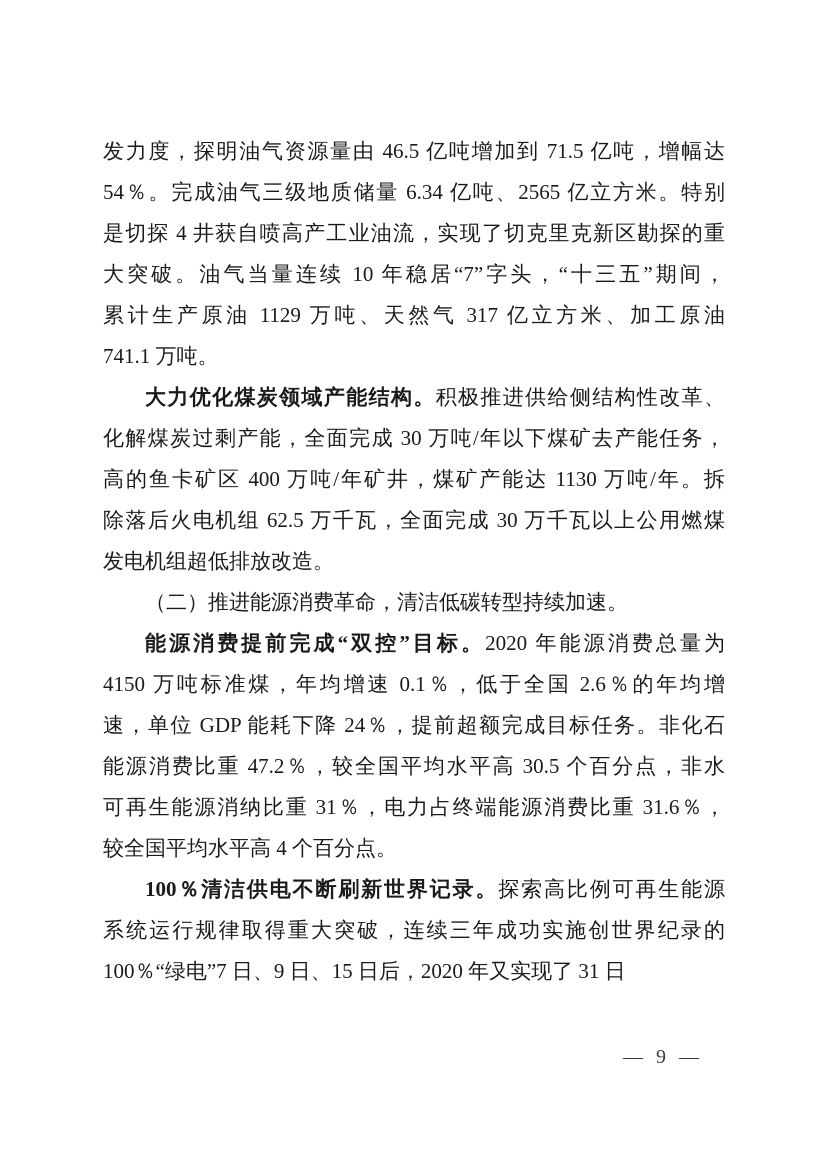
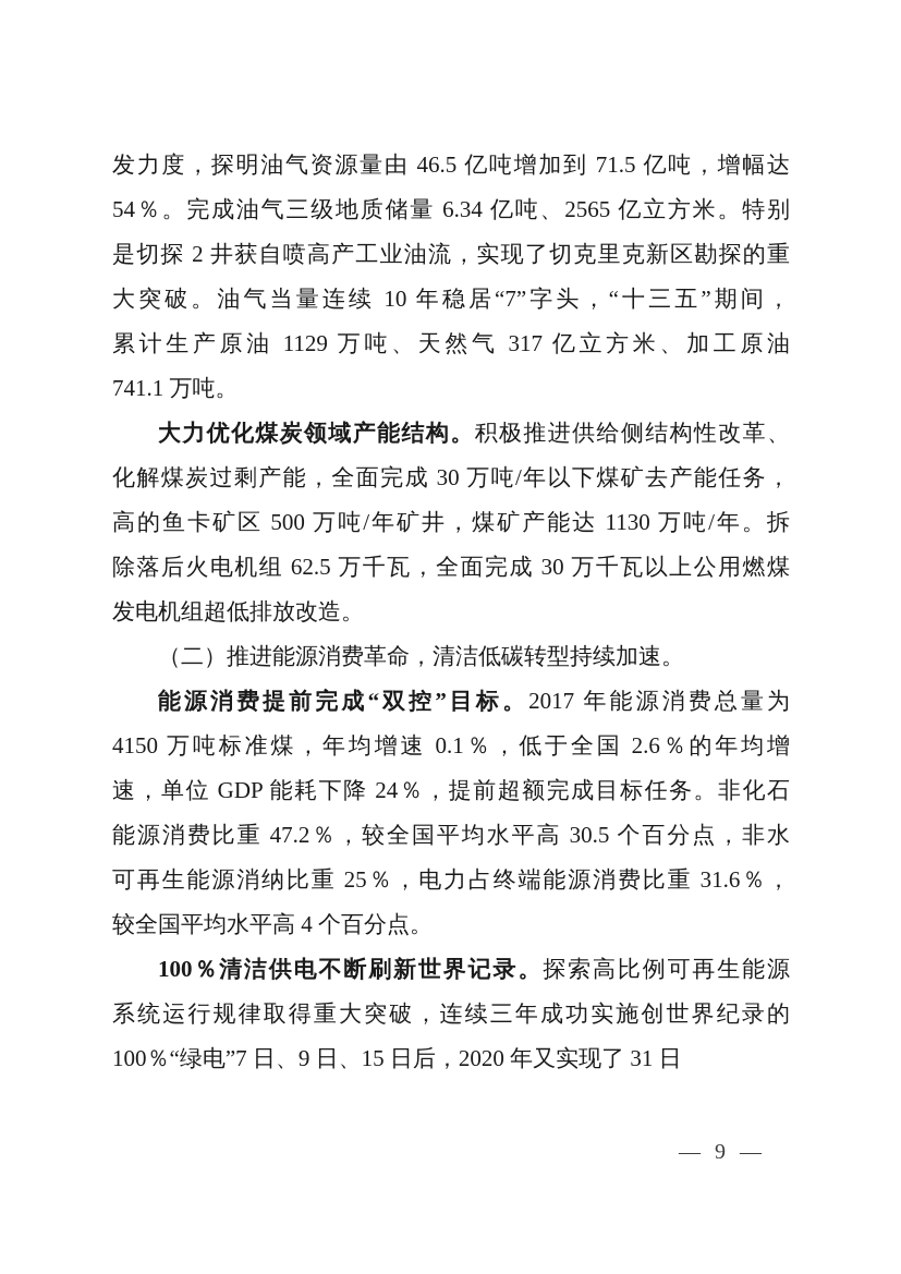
  发力度，探明油气资源量由 46.5 亿吨增加到 71.5 亿吨，增幅达
  54％。完成油气三级地质储量 6.34 亿吨、2565 亿立方米。特别
- 是切探 4 井获自喷高产工业油流，实现了切克里克新区勘探的重
+ 是切探 2 井获自喷高产工业油流，实现了切克里克新区勘探的重
  大突破。油气当量连续 10 年稳居“7”字头，“十三五”期间，
  累计生产原油 1129 万吨、天然气 317 亿立方米、加工原油
  741.1 万吨。
  大力优化煤炭领域产能结构。积极推进供给侧结构性改革、
  化解煤炭过剩产能，全面完成 30 万吨/年以下煤矿去产能任务，
- 高的鱼卡矿区 400 万吨/年矿井，煤矿产能达 1130 万吨/年。拆
+ 高的鱼卡矿区 500 万吨/年矿井，煤矿产能达 1130 万吨/年。拆
  除落后火电机组 62.5 万千瓦，全面完成 30 万千瓦以上公用燃煤
  发电机组超低排放改造。
  （二）推进能源消费革命，清洁低碳转型持续加速。
- 能源消费提前完成“双控”目标。2020 年能源消费总量为
+ 能源消费提前完成“双控”目标。2017 年能源消费总量为
  4150 万吨标准煤，年均增速 0.1％，低于全国 2.6％的年均增
  速，单位 GDP 能耗下降 24％，提前超额完成目标任务。非化石
  能源消费比重 47.2％，较全国平均水平高 30.5 个百分点，非水
- 可再生能源消纳比重 31％，电力占终端能源消费比重 31.6％，
+ 可再生能源消纳比重 25％，电力占终端能源消费比重 31.6％，
  较全国平均水平高 4 个百分点。
  100％清洁供电不断刷新世界记录。探索高比例可再生能源
  系统运行规律取得重大突破，连续三年成功实施创世界纪录的
  100％“绿电”7 日、9 日、15 日后，2020 年又实现了 31 日
  — 9 —
